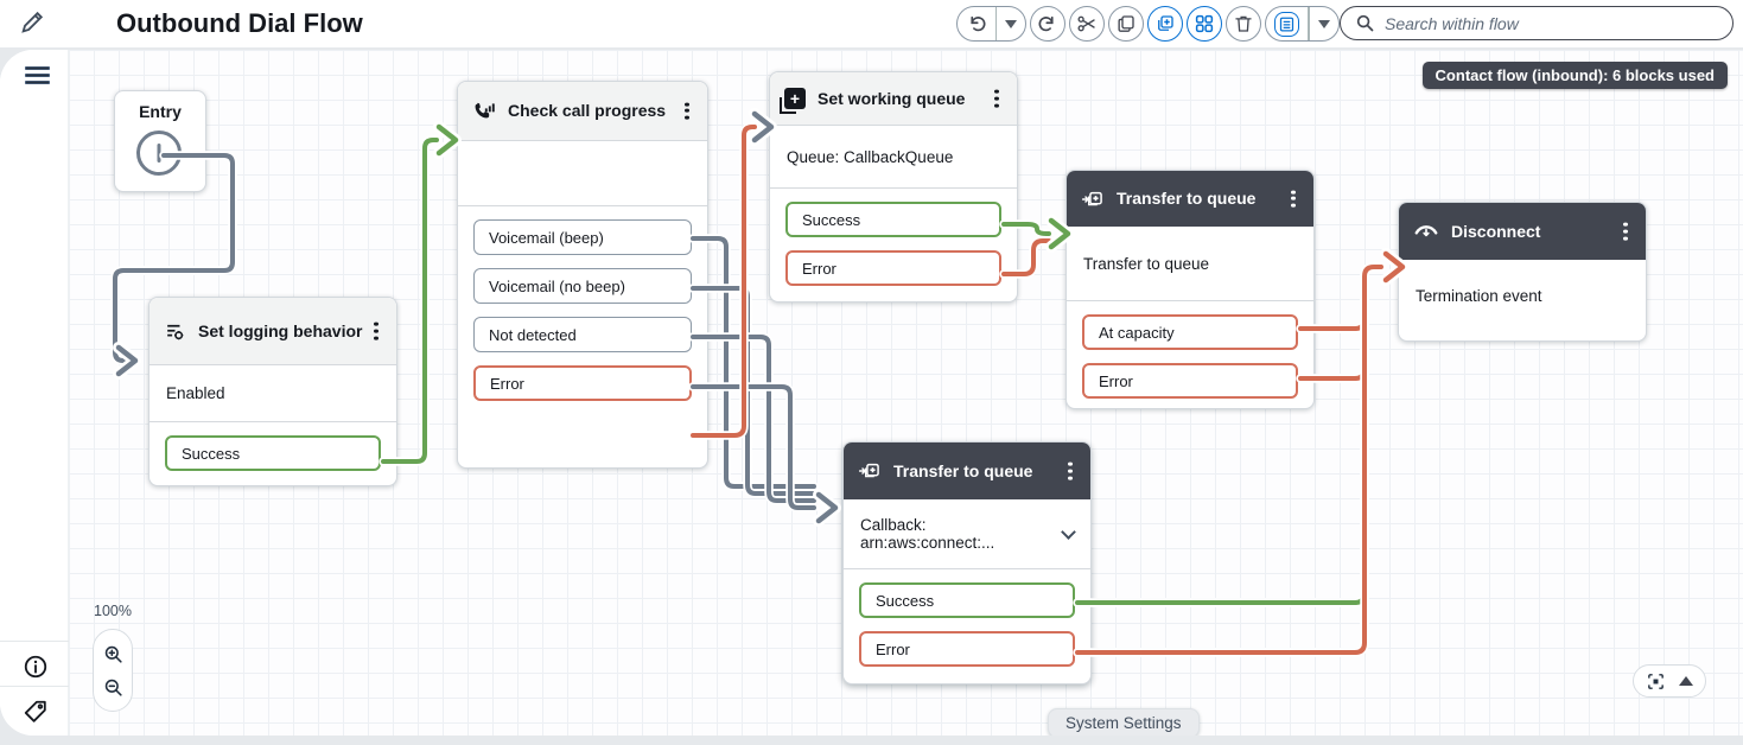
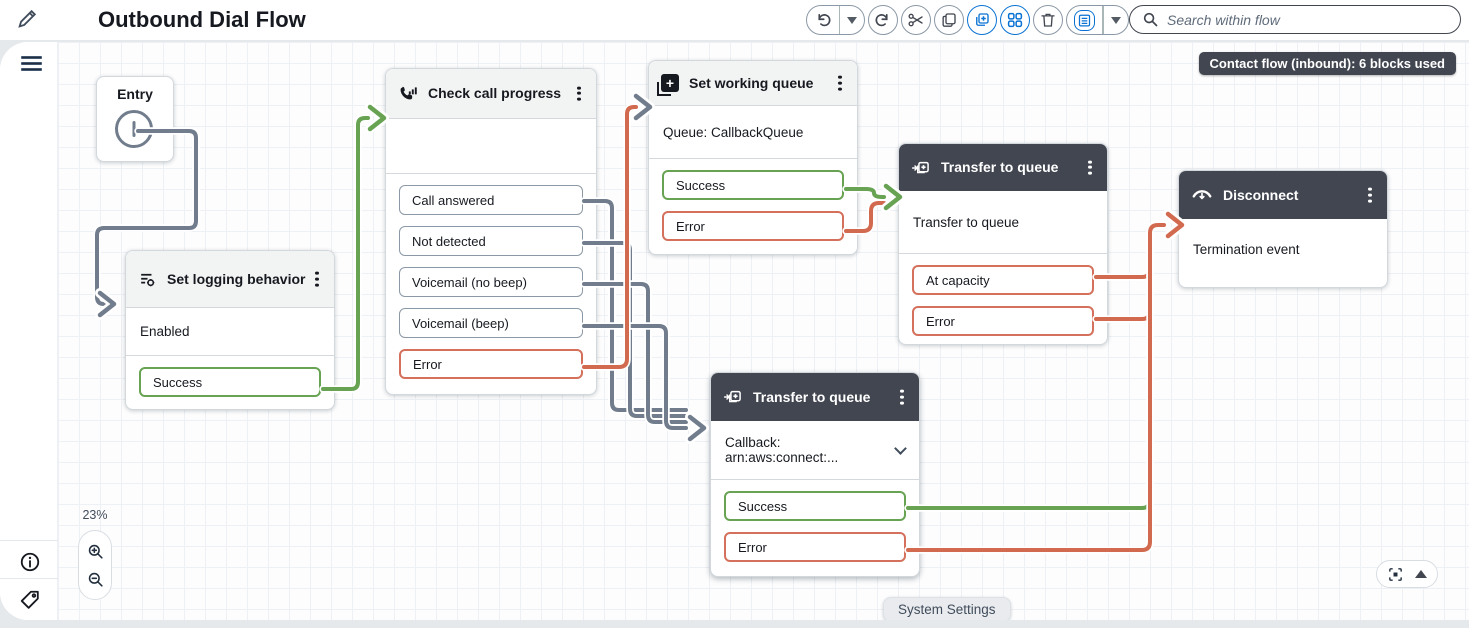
  Outbound Dial Flow
  Search within flow
  Contact flow (inbound): 6 blocks used
  Entry
  Set logging behavior
  Enabled
  Success
  Check call progress
+ Call answered
- Voicemail (beep)
+ Not detected
  Voicemail (no beep)
- Not detected
+ Voicemail (beep)
  Error
  +
  Set working queue
  Queue: CallbackQueue
  Success
  Error
  Transfer to queue
  Transfer to queue
  At capacity
  Error
  Disconnect
  Termination event
  Transfer to queue
  Callback: arn:aws:connect:...
  Success
  Error
  System Settings
- 100%
+ 23%
